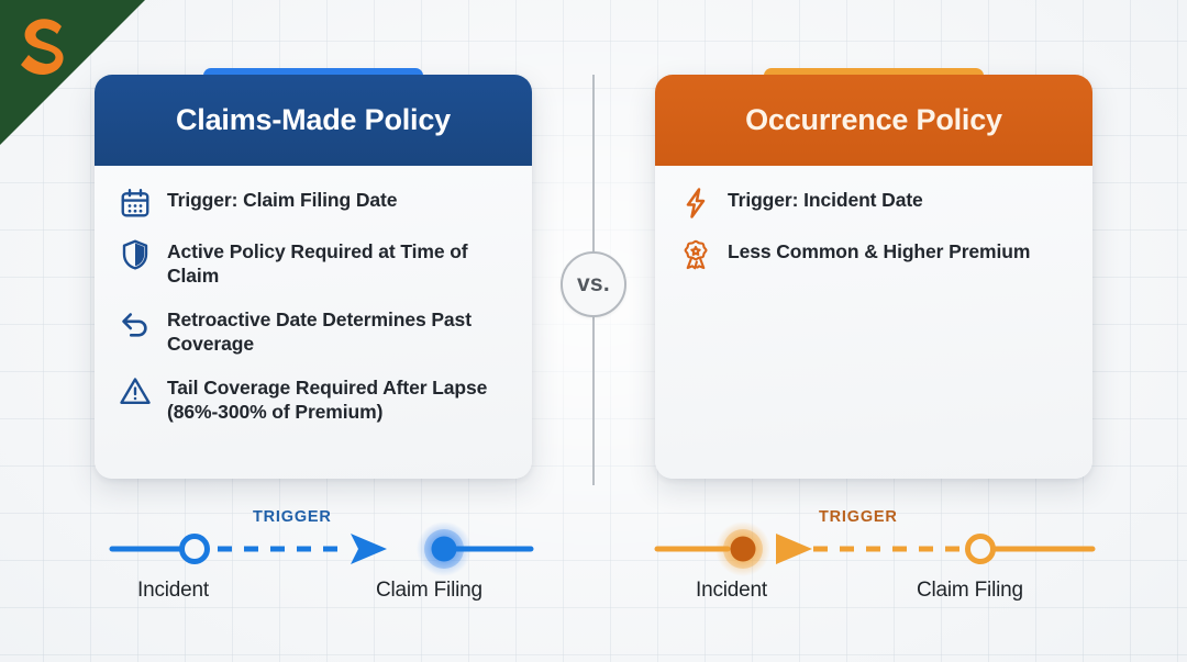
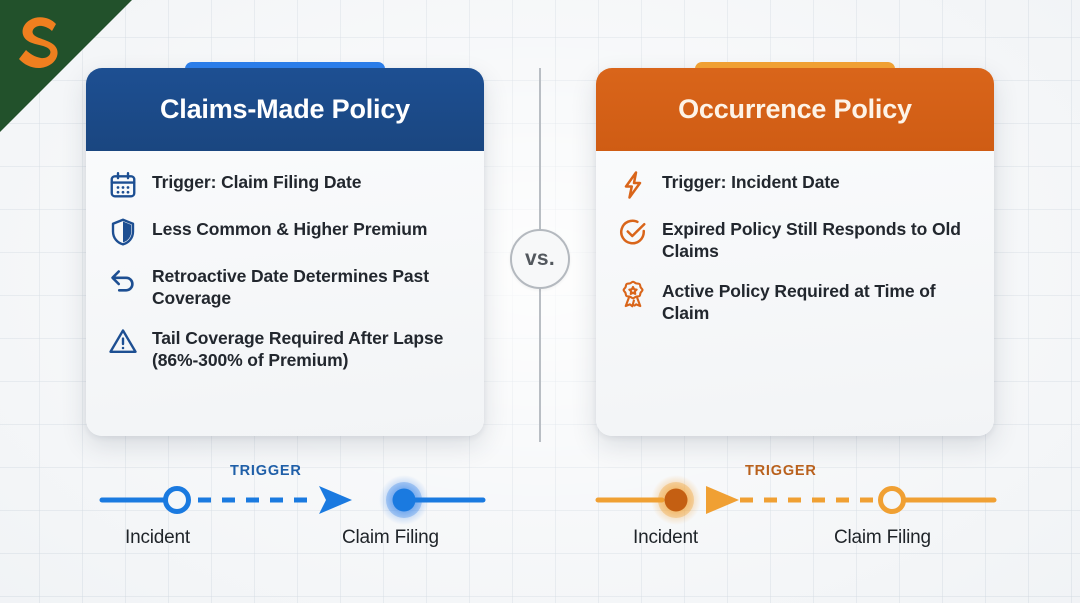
  vs.
  Claims-Made Policy
  Trigger: Claim Filing Date
- Active Policy Required at Time of Claim
+ Less Common & Higher Premium
  Retroactive Date Determines Past Coverage
  Tail Coverage Required After Lapse (86%-300% of Premium)
  Occurrence Policy
  Trigger: Incident Date
+ Expired Policy Still Responds to Old Claims
- Less Common & Higher Premium
+ Active Policy Required at Time of Claim
  TRIGGER
  Incident
  Claim Filing
  TRIGGER
  Incident
  Claim Filing
